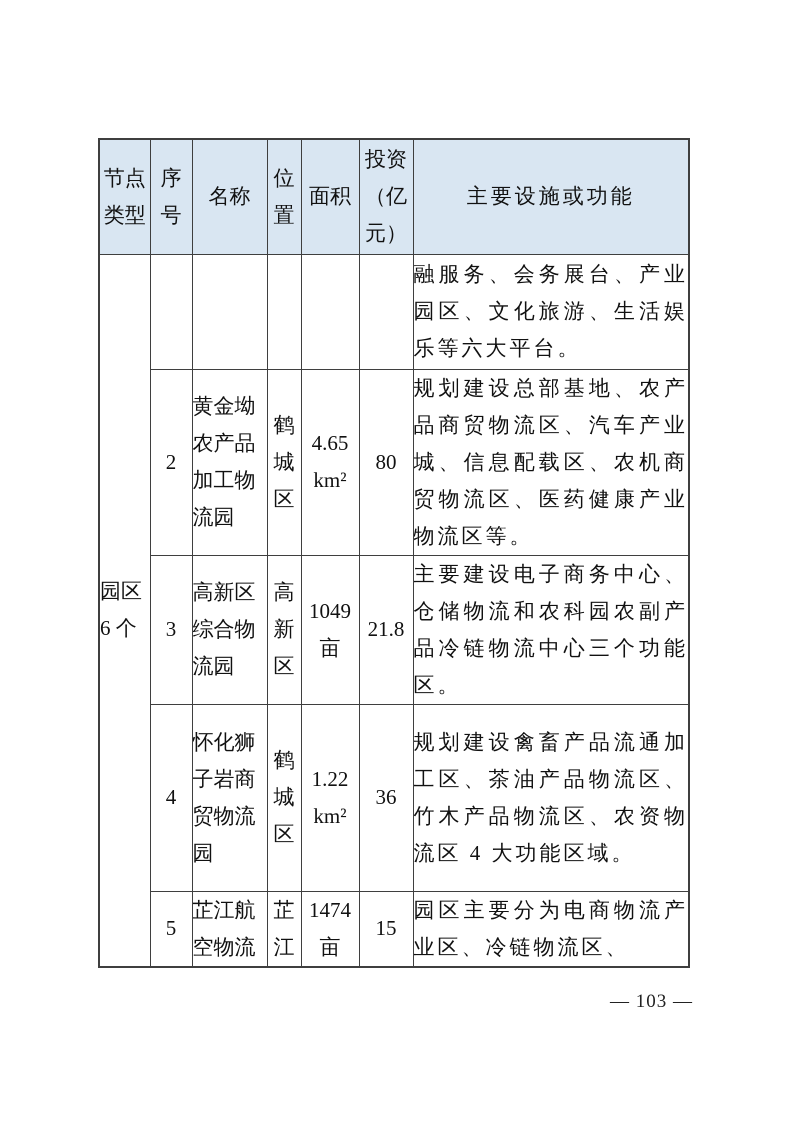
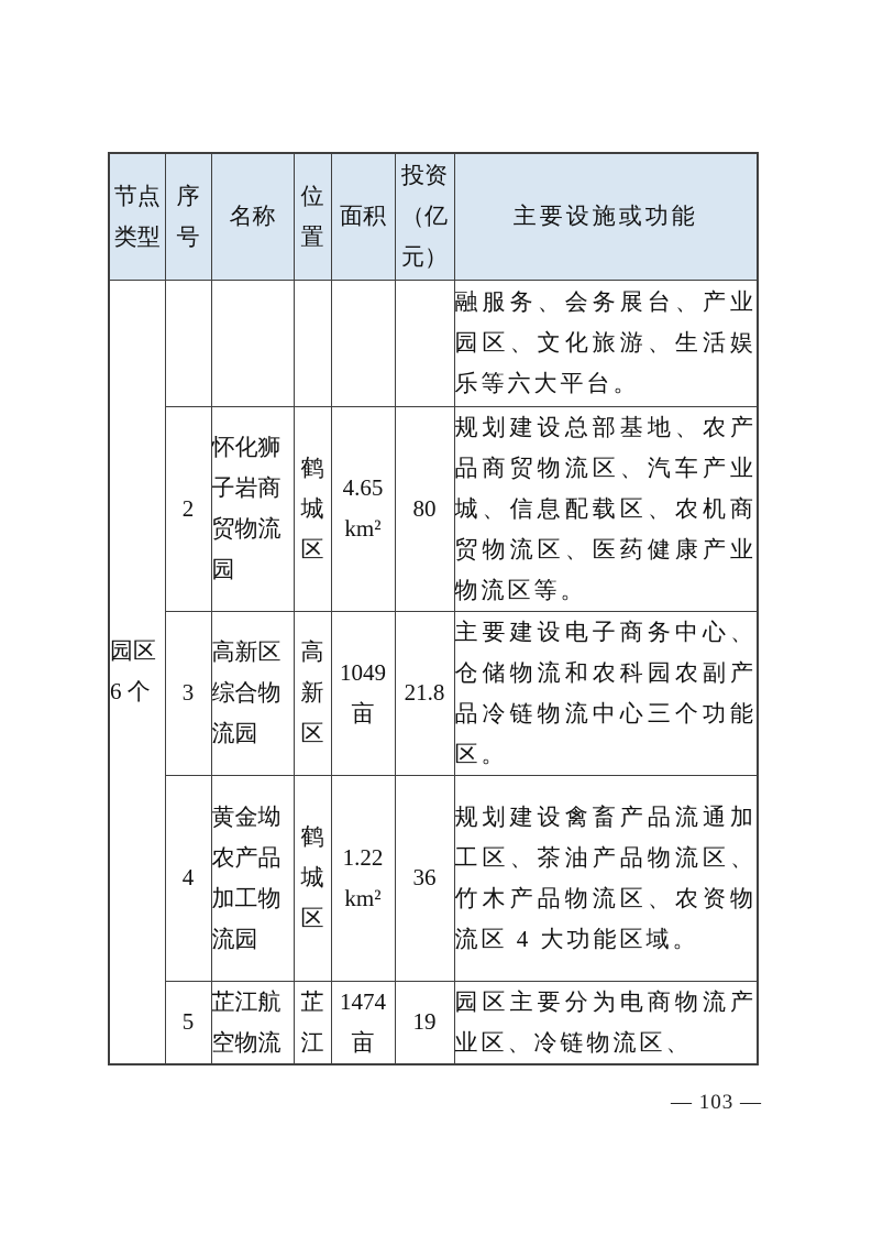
  节点 类型	序 号	名称	位 置	面积	投资 （亿 元）	主要设施或功能
  园区 6 个						融服务、会务展台、产业园区、文化旅游、生活娱乐等六大平台。
- 2	黄金坳 农产品 加工物 流园	鹤 城 区	4.65 km²	80	规划建设总部基地、农产品商贸物流区、汽车产业城、信息配载区、农机商贸物流区、医药健康产业物流区等。
+ 2	怀化狮 子岩商 贸物流 园	鹤 城 区	4.65 km²	80	规划建设总部基地、农产品商贸物流区、汽车产业城、信息配载区、农机商贸物流区、医药健康产业物流区等。
  3	高新区 综合物 流园	高 新 区	1049 亩	21.8	主要建设电子商务中心、仓储物流和农科园农副产品冷链物流中心三个功能区。
- 4	怀化狮 子岩商 贸物流 园	鹤 城 区	1.22 km²	36	规划建设禽畜产品流通加工区、茶油产品物流区、竹木产品物流区、农资物流区 4 大功能区域。
+ 4	黄金坳 农产品 加工物 流园	鹤 城 区	1.22 km²	36	规划建设禽畜产品流通加工区、茶油产品物流区、竹木产品物流区、农资物流区 4 大功能区域。
- 5	芷江航 空物流	芷 江	1474 亩	15	园区主要分为电商物流产业区、冷链物流区、
+ 5	芷江航 空物流	芷 江	1474 亩	19	园区主要分为电商物流产业区、冷链物流区、
  — 103 —
